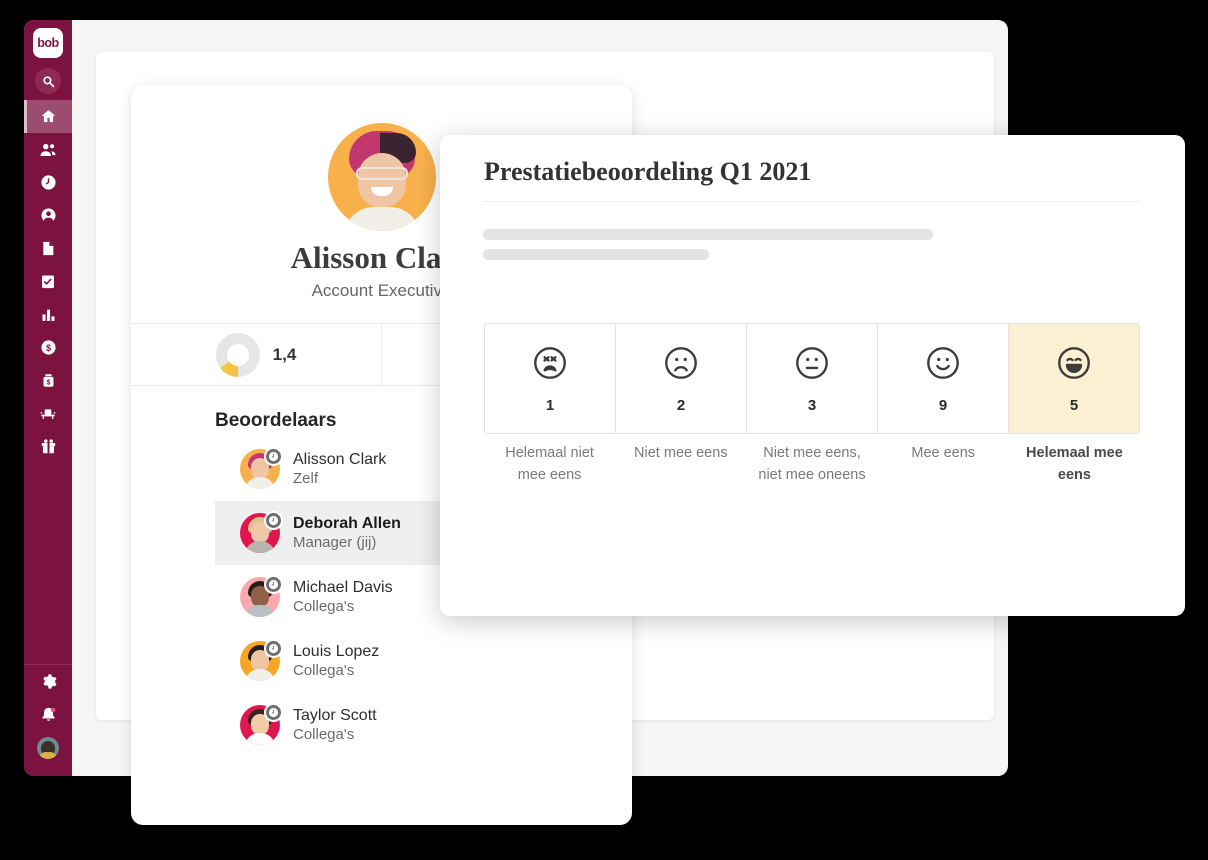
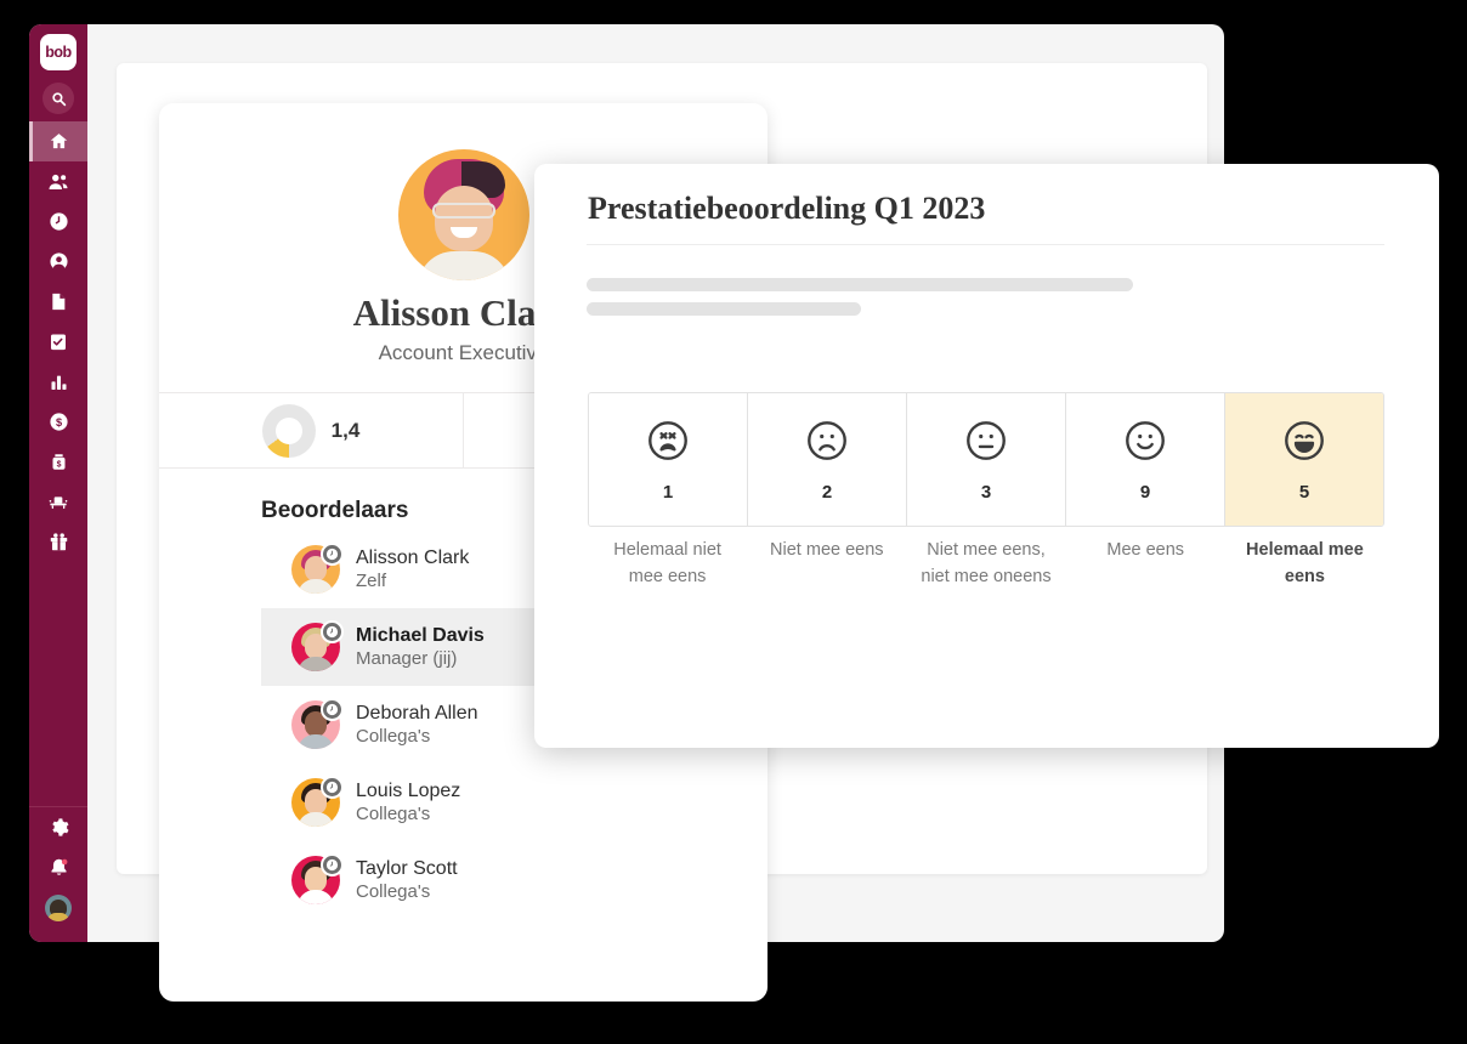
  bob
  $
  Alisson Cla
  Account Executiv
  1,4
  Beoordelaars
  Alisson Clark
  Zelf
- Deborah Allen
+ Michael Davis
  Manager (jij)
- Michael Davis
+ Deborah Allen
  Collega's
  Louis Lopez
  Collega's
  Taylor Scott
  Collega's
- Prestatiebeoordeling Q1 2021
+ Prestatiebeoordeling Q1 2023
  1
  2
  3
  9
  5
  Helemaal niet mee eens
  Niet mee eens
  Niet mee eens, niet mee oneens
  Mee eens
  Helemaal mee eens
